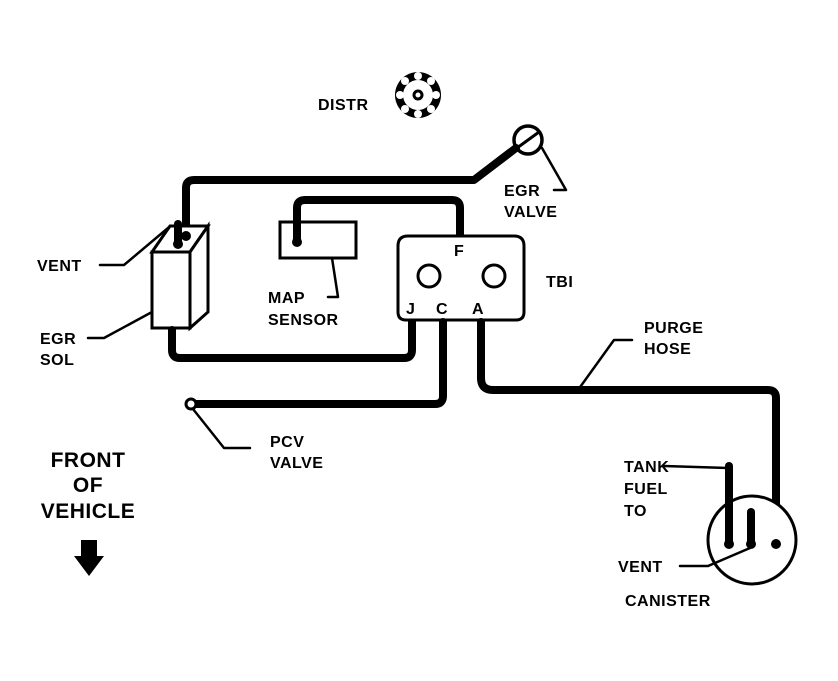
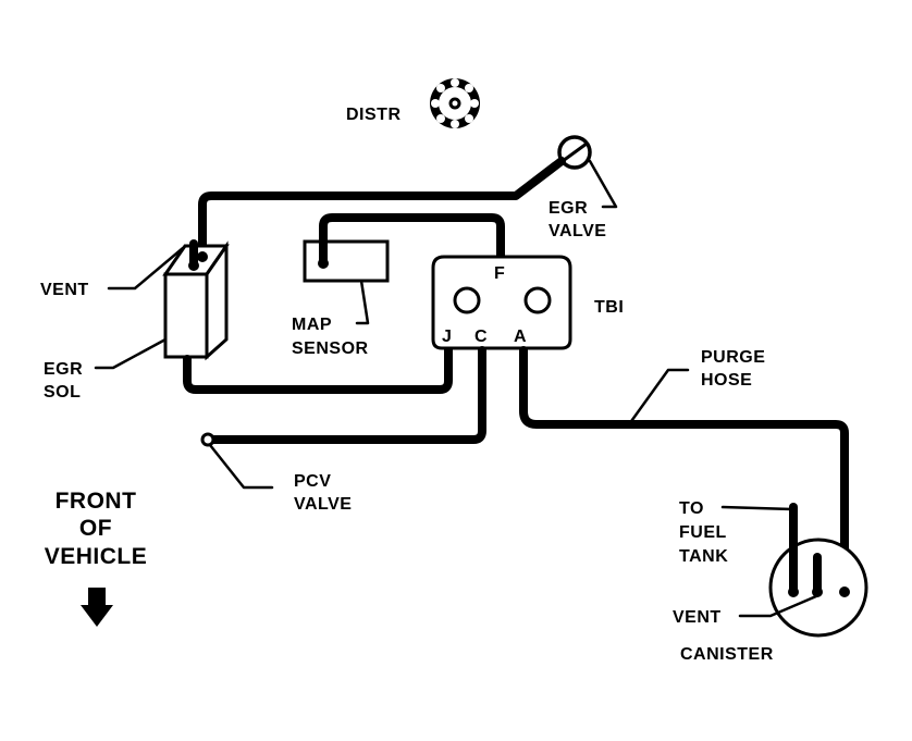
  DISTR
  EGR
  VALVE
  VENT
  EGR
  SOL
  MAP
  SENSOR
  F
  J
  C
  A
  TBI
  PCV
  VALVE
  PURGE
  HOSE
- TANK
+ TO
  FUEL
- TO
+ TANK
  VENT
  CANISTER
  FRONT
  OF
  VEHICLE
